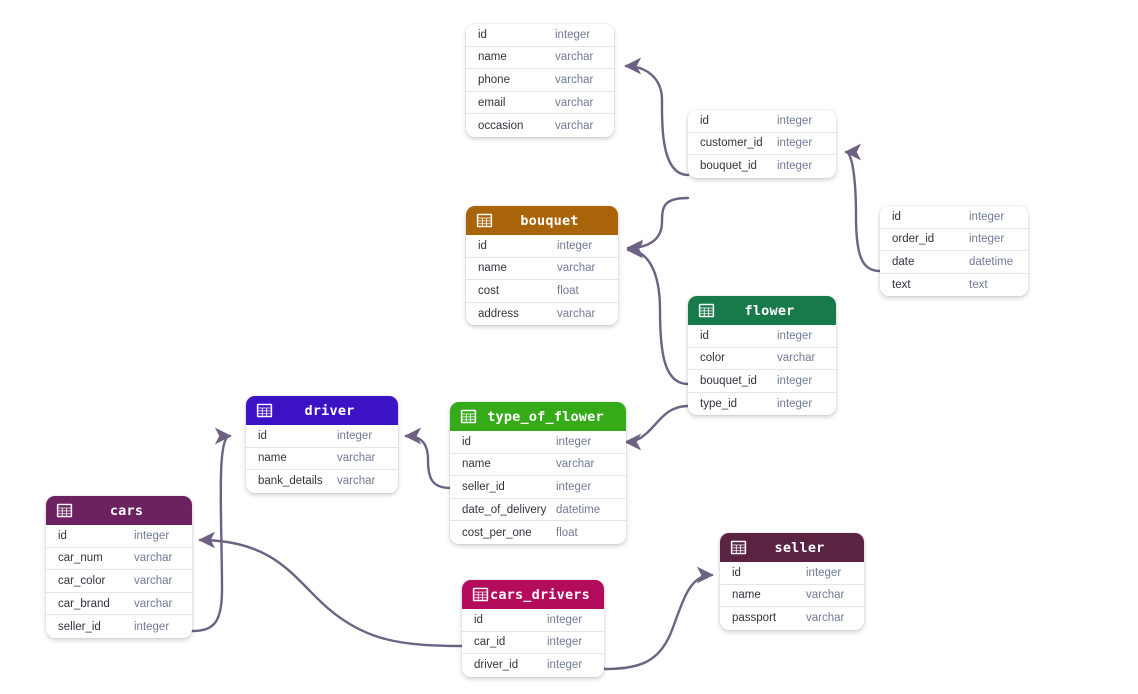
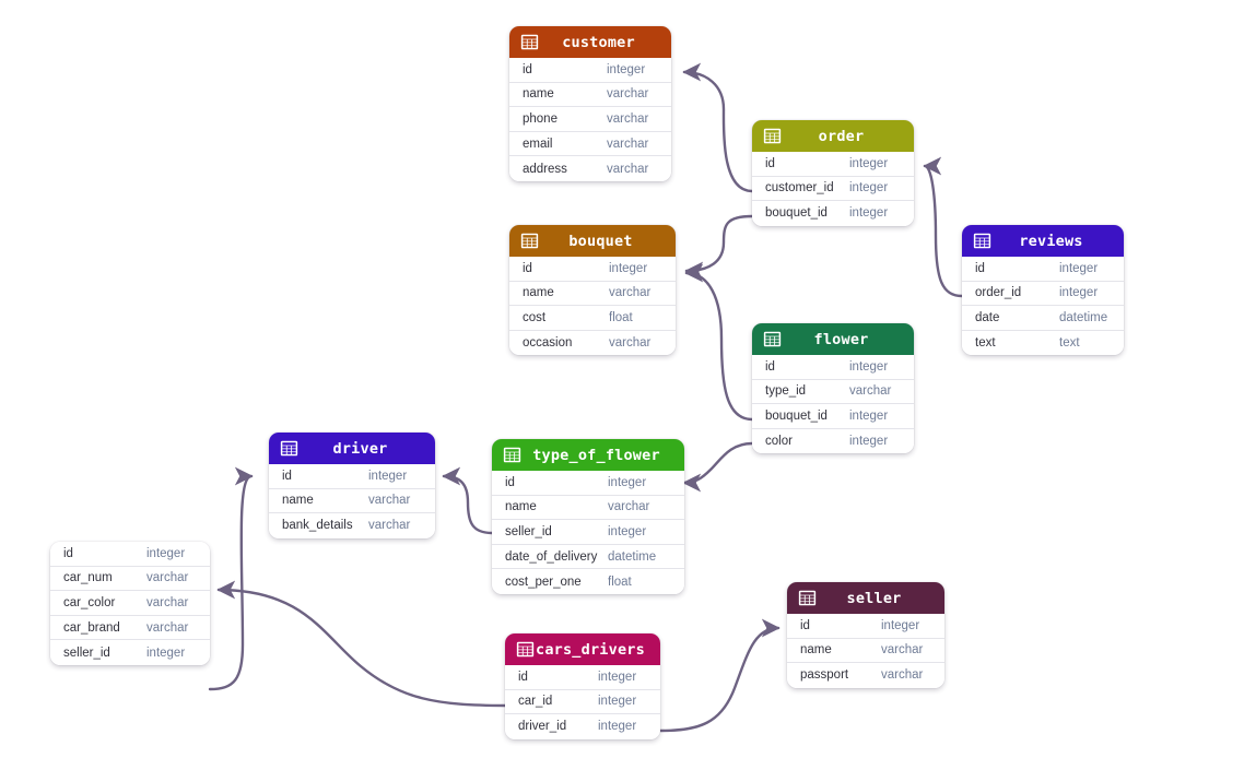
+ customer
  id
  integer
  name
  varchar
  phone
  varchar
  email
  varchar
- occasion
+ address
  varchar
+ order
  id
  integer
  customer_id
  integer
  bouquet_id
  integer
+ reviews
  id
  integer
  order_id
  integer
  date
  datetime
  text
  text
  bouquet
  id
  integer
  name
  varchar
  cost
  float
- address
+ occasion
  varchar
  flower
  id
  integer
- color
+ type_id
  varchar
  bouquet_id
  integer
- type_id
+ color
  integer
  driver
  id
  integer
  name
  varchar
  bank_details
  varchar
  type_of_flower
  id
  integer
  name
  varchar
  seller_id
  integer
  date_of_delivery
  datetime
  cost_per_one
  float
- cars
  id
  integer
  car_num
  varchar
  car_color
  varchar
  car_brand
  varchar
  seller_id
  integer
  cars_drivers
  id
  integer
  car_id
  integer
  driver_id
  integer
  seller
  id
  integer
  name
  varchar
  passport
  varchar
